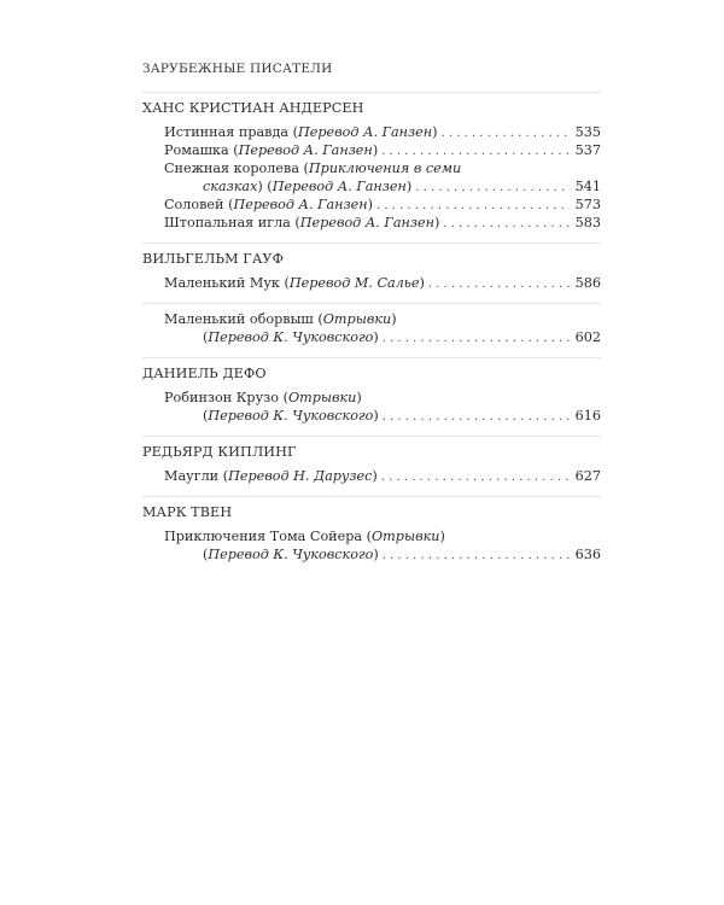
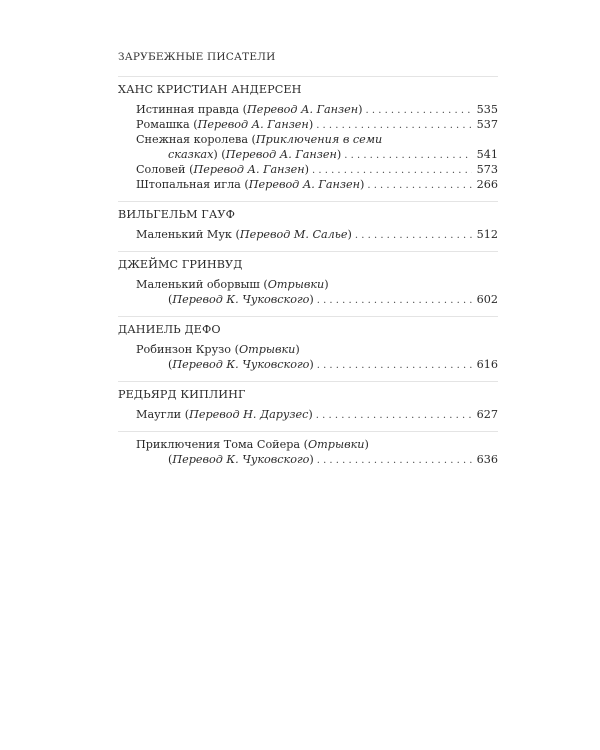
  ЗАРУБЕЖНЫЕ ПИСАТЕЛИ
  ХАНС КРИСТИАН АНДЕРСЕН
  Истинная правда (Перевод А. Ганзен)
  535
  Ромашка (Перевод А. Ганзен)
  537
  Снежная королева (Приключения в семи
  сказках) (Перевод А. Ганзен)
  541
  Соловей (Перевод А. Ганзен)
  573
  Штопальная игла (Перевод А. Ганзен)
- 583
+ 266
  ВИЛЬГЕЛЬМ ГАУФ
  Маленький Мук (Перевод М. Салье)
- 586
+ 512
+ ДЖЕЙМС ГРИНВУД
  Маленький оборвыш (Отрывки)
  (Перевод К. Чуковского)
  602
  ДАНИЕЛЬ ДЕФО
  Робинзон Крузо (Отрывки)
  (Перевод К. Чуковского)
  616
  РЕДЬЯРД КИПЛИНГ
  Маугли (Перевод Н. Дарузес)
  627
- МАРК ТВЕН
  Приключения Тома Сойера (Отрывки)
  (Перевод К. Чуковского)
  636
